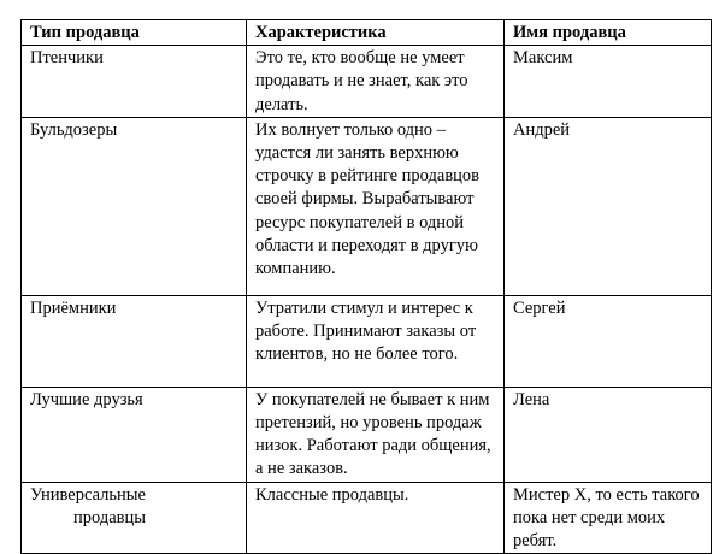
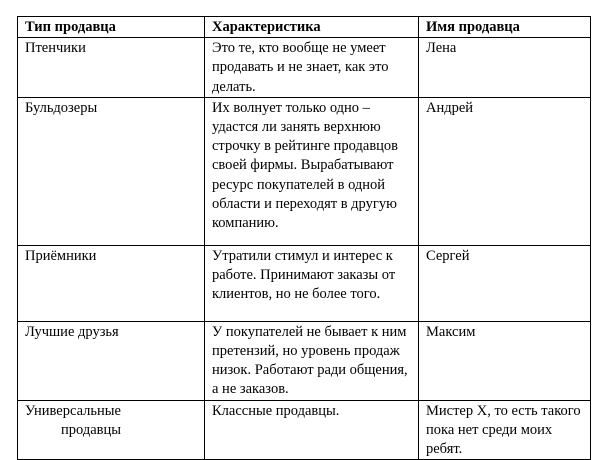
  Тип продавца	Характеристика	Имя продавца
- Птенчики	Это те, кто вообще не умеет продавать и не знает, как это делать.	Максим
+ Птенчики	Это те, кто вообще не умеет продавать и не знает, как это делать.	Лена
  Бульдозеры	Их волнует только одно – удастся ли занять верхнюю строчку в рейтинге продавцов своей фирмы. Вырабатывают ресурс покупателей в одной области и переходят в другую компанию.	Андрей
  Приёмники	Утратили стимул и интерес к работе. Принимают заказы от клиентов, но не более того.	Сергей
- Лучшие друзья	У покупателей не бывает к ним претензий, но уровень продаж низок. Работают ради общения, а не заказов.	Лена
+ Лучшие друзья	У покупателей не бывает к ним претензий, но уровень продаж низок. Работают ради общения, а не заказов.	Максим
  Универсальные продавцы	Классные продавцы.	Мистер Х, то есть такого пока нет среди моих ребят.
